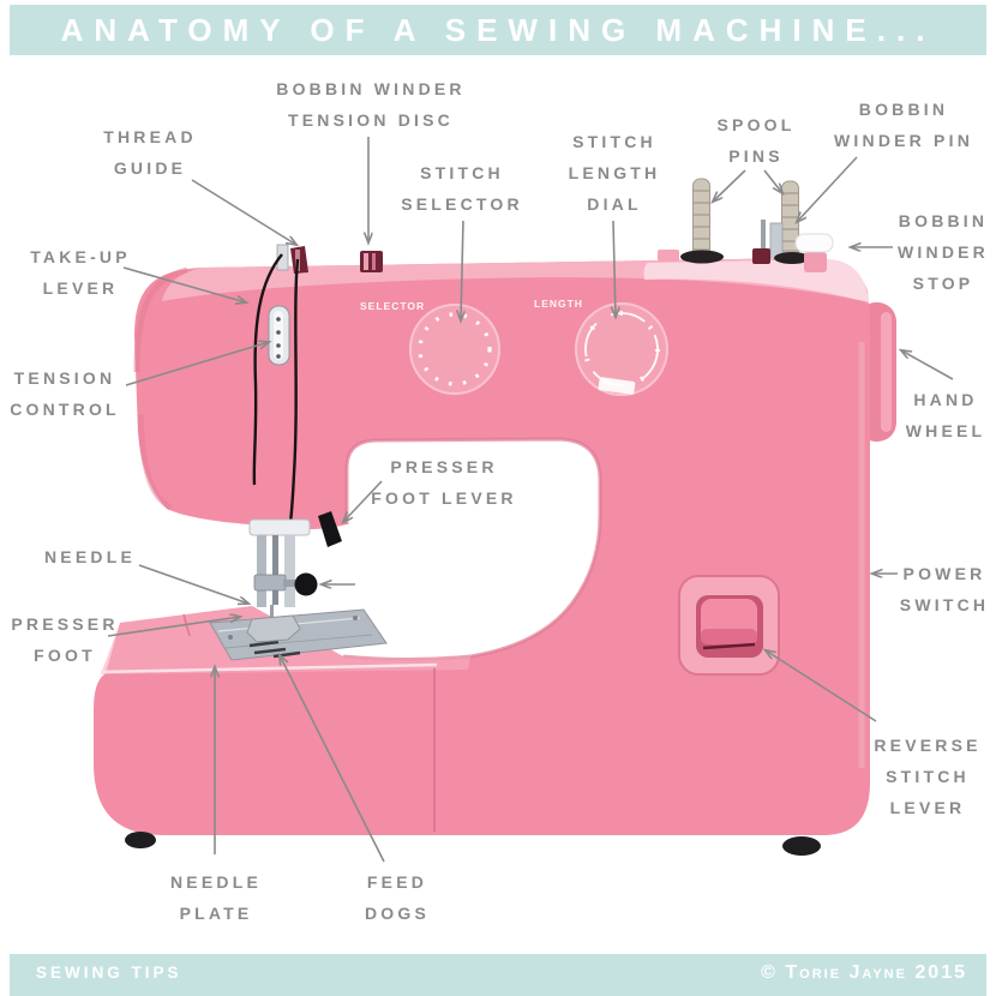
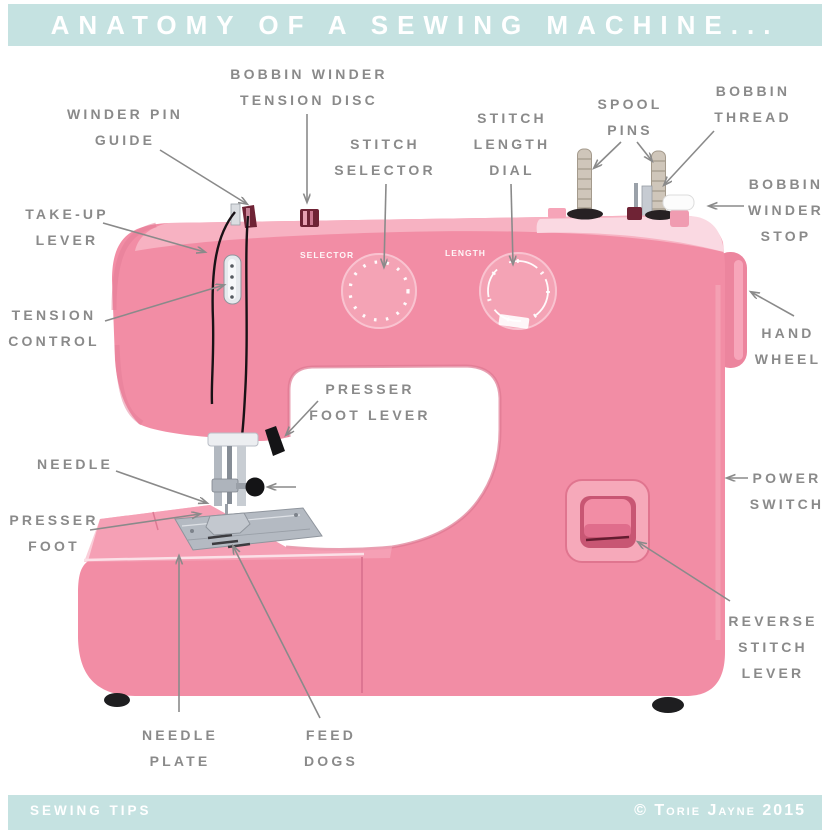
  ANATOMY OF A SEWING MACHINE...
  SELECTOR
  LENGTH
  BOBBIN WINDER
  TENSION DISC
- THREAD
+ WINDER PIN
  GUIDE
  SPOOL
  PINS
  BOBBIN
- WINDER PIN
+ THREAD
  STITCH
  SELECTOR
  STITCH
  LENGTH
  DIAL
  BOBBIN
  WINDER
  STOP
  TAKE-UP
  LEVER
  TENSION
  CONTROL
  HAND
  WHEEL
  PRESSER
  FOOT LEVER
  NEEDLE
  POWER
  SWITCH
  PRESSER
  FOOT
  REVERSE
  STITCH
  LEVER
  NEEDLE
  PLATE
  FEED
  DOGS
  SEWING TIPS
  © Torie Jayne 2015
